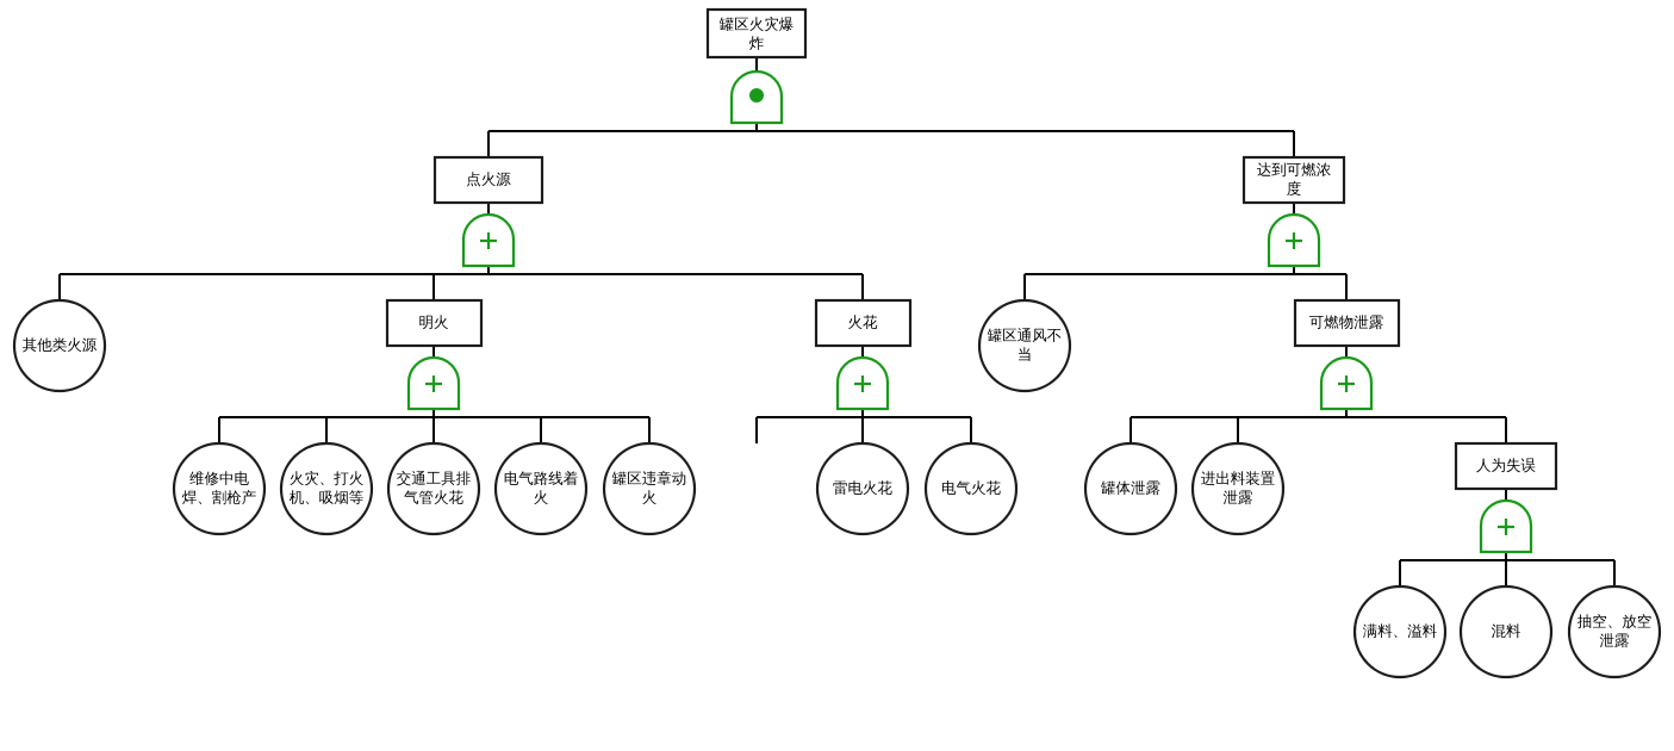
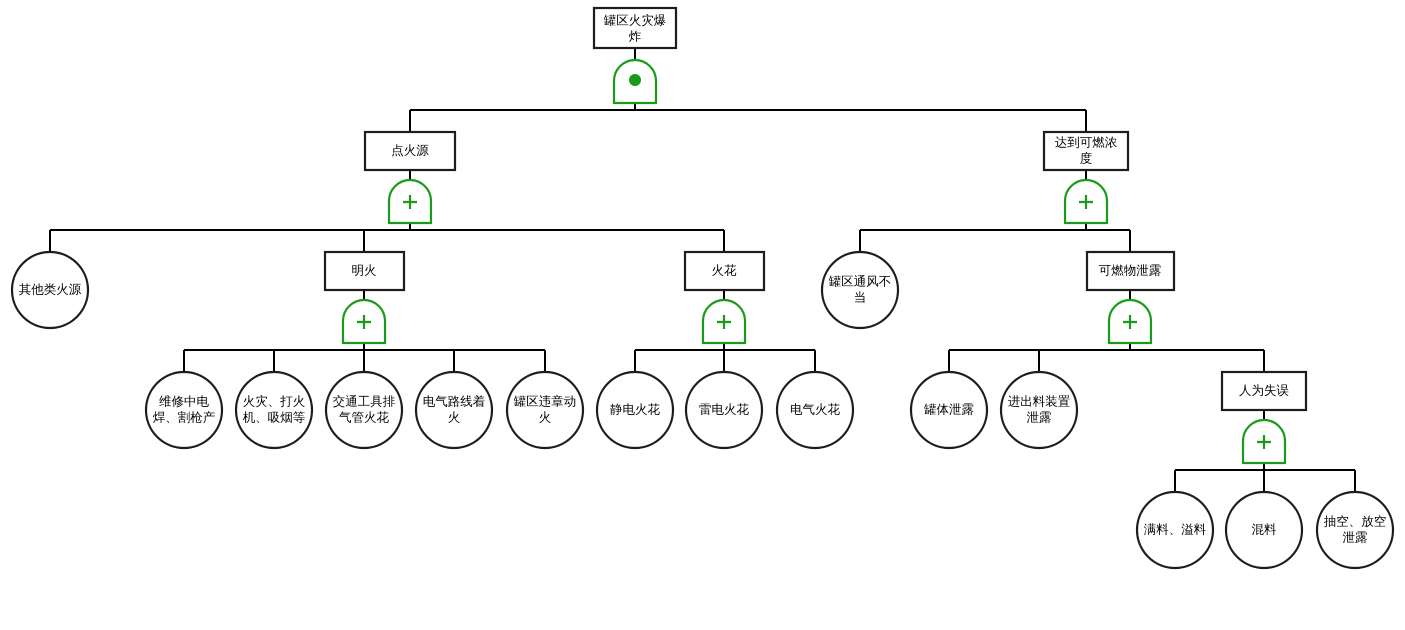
  罐区火灾爆
  炸
  点火源
  达到可燃浓
  度
  其他类火源
  明火
  火花
  罐区通风不
  当
  可燃物泄露
  维修中电
  焊、割枪产
  火灾、打火
  机、吸烟等
  交通工具排
  气管火花
  电气路线着
  火
  罐区违章动
  火
+ 静电火花
  雷电火花
  电气火花
  罐体泄露
  进出料装置
  泄露
  人为失误
  满料、溢料
  混料
  抽空、放空
  泄露
